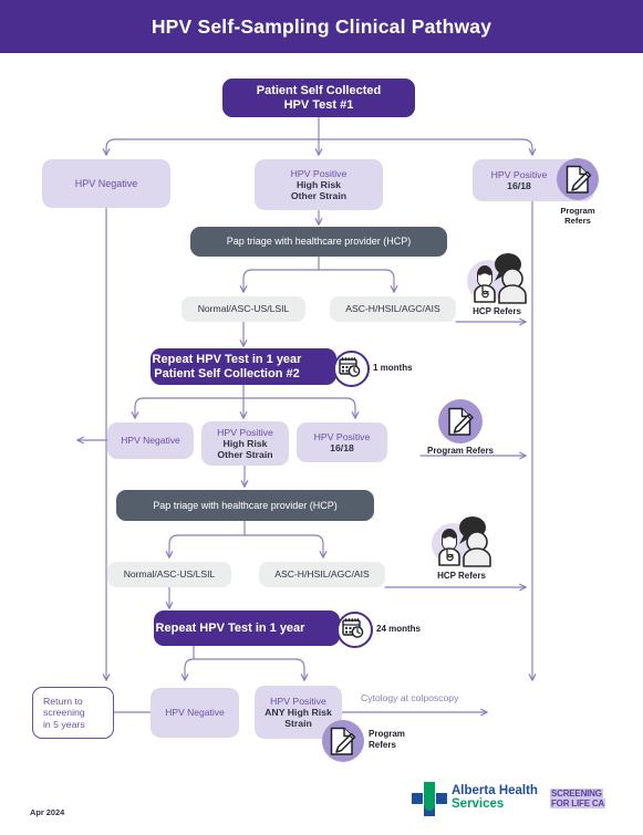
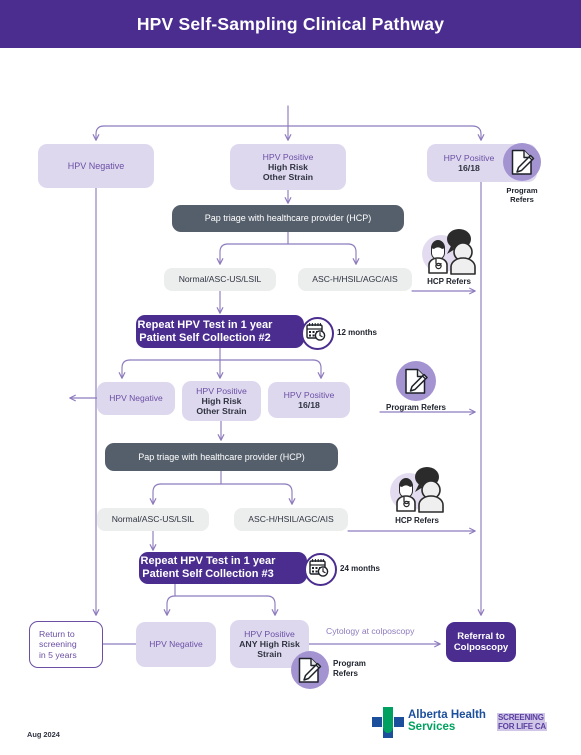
  HPV Self-Sampling Clinical Pathway
- Patient Self Collected
- HPV Test #1
  HPV Negative
  HPV Positive
  High Risk
  Other Strain
  HPV Positive
  16/18
  Program
  Refers
  Pap triage with healthcare provider (HCP)
  Normal/ASC-US/LSIL
  ASC-H/HSIL/AGC/AIS
  HCP Refers
  Repeat HPV Test in 1 year
  Patient Self Collection #2
- 1 months
+ 12 months
  HPV Negative
  HPV Positive
  High Risk
  Other Strain
  HPV Positive
  16/18
  Program Refers
  Pap triage with healthcare provider (HCP)
  Normal/ASC-US/LSIL
  ASC-H/HSIL/AGC/AIS
  HCP Refers
  Repeat HPV Test in 1 year
+ Patient Self Collection #3
  24 months
  Return to
  screening
  in 5 years
  HPV Negative
  HPV Positive
  ANY High Risk
  Strain
  Cytology at colposcopy
+ Referral to
+ Colposcopy
  Program
  Refers
- Apr 2024
+ Aug 2024
  Alberta Health
  Services
  SCREENING
  FOR LIFE CA
